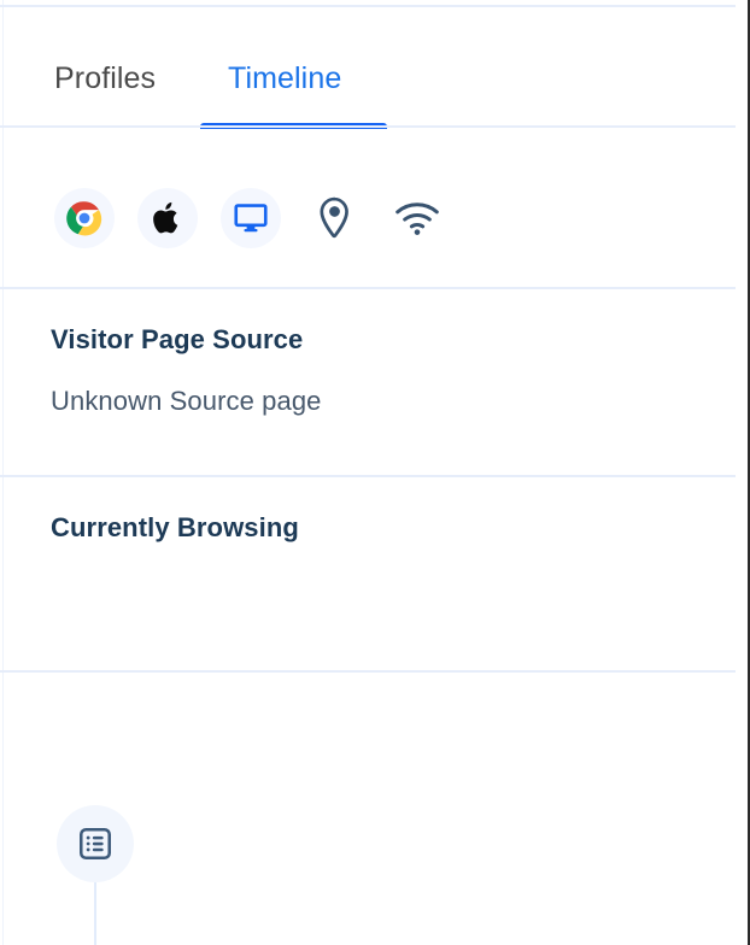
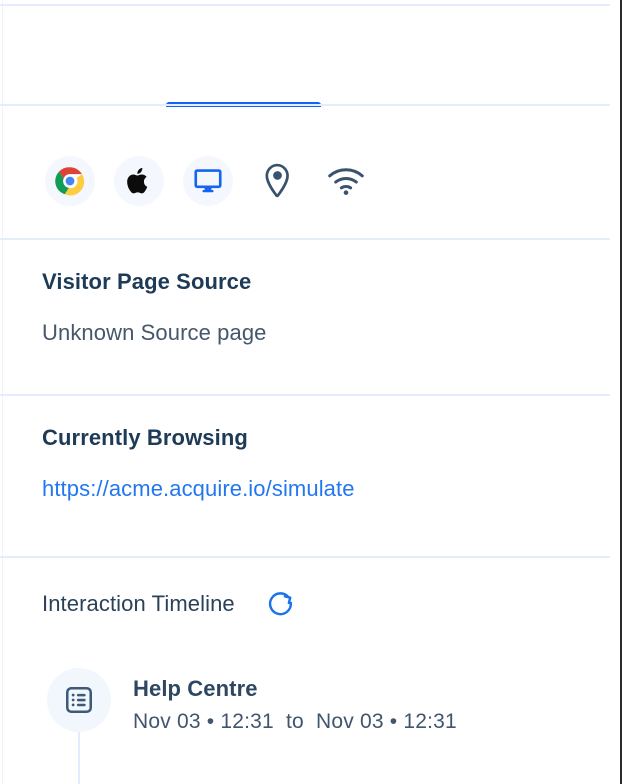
- Profiles
- Timeline
  Visitor Page Source
  Unknown Source page
  Currently Browsing
+ https://acme.acquire.io/simulate
+ Interaction Timeline
+ Help Centre
+ Nov 03 • 12:31 to Nov 03 • 12:31
